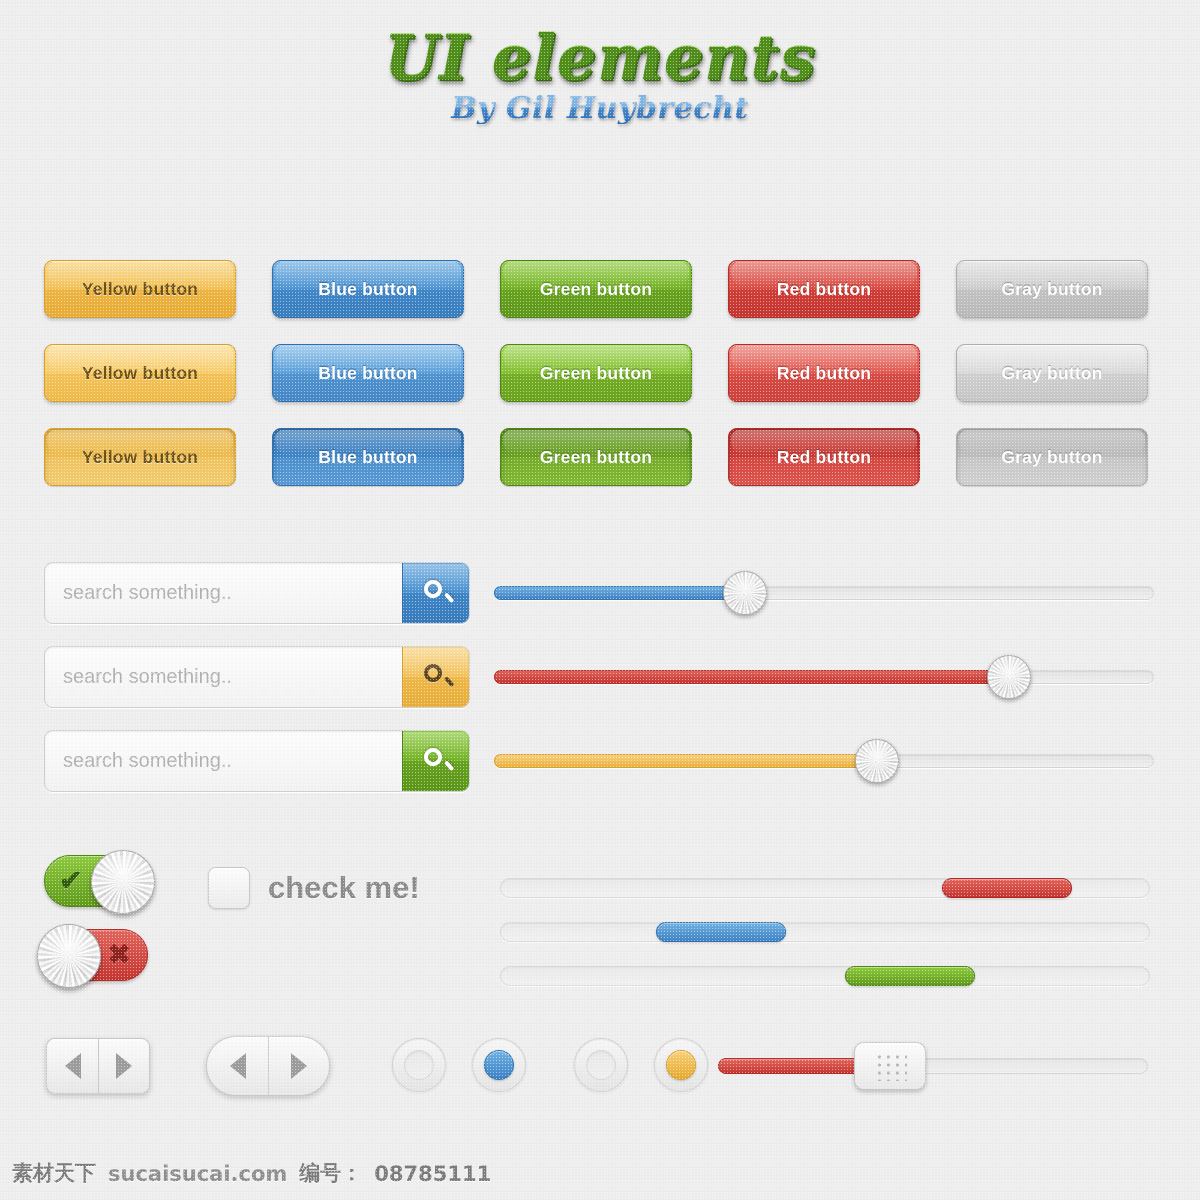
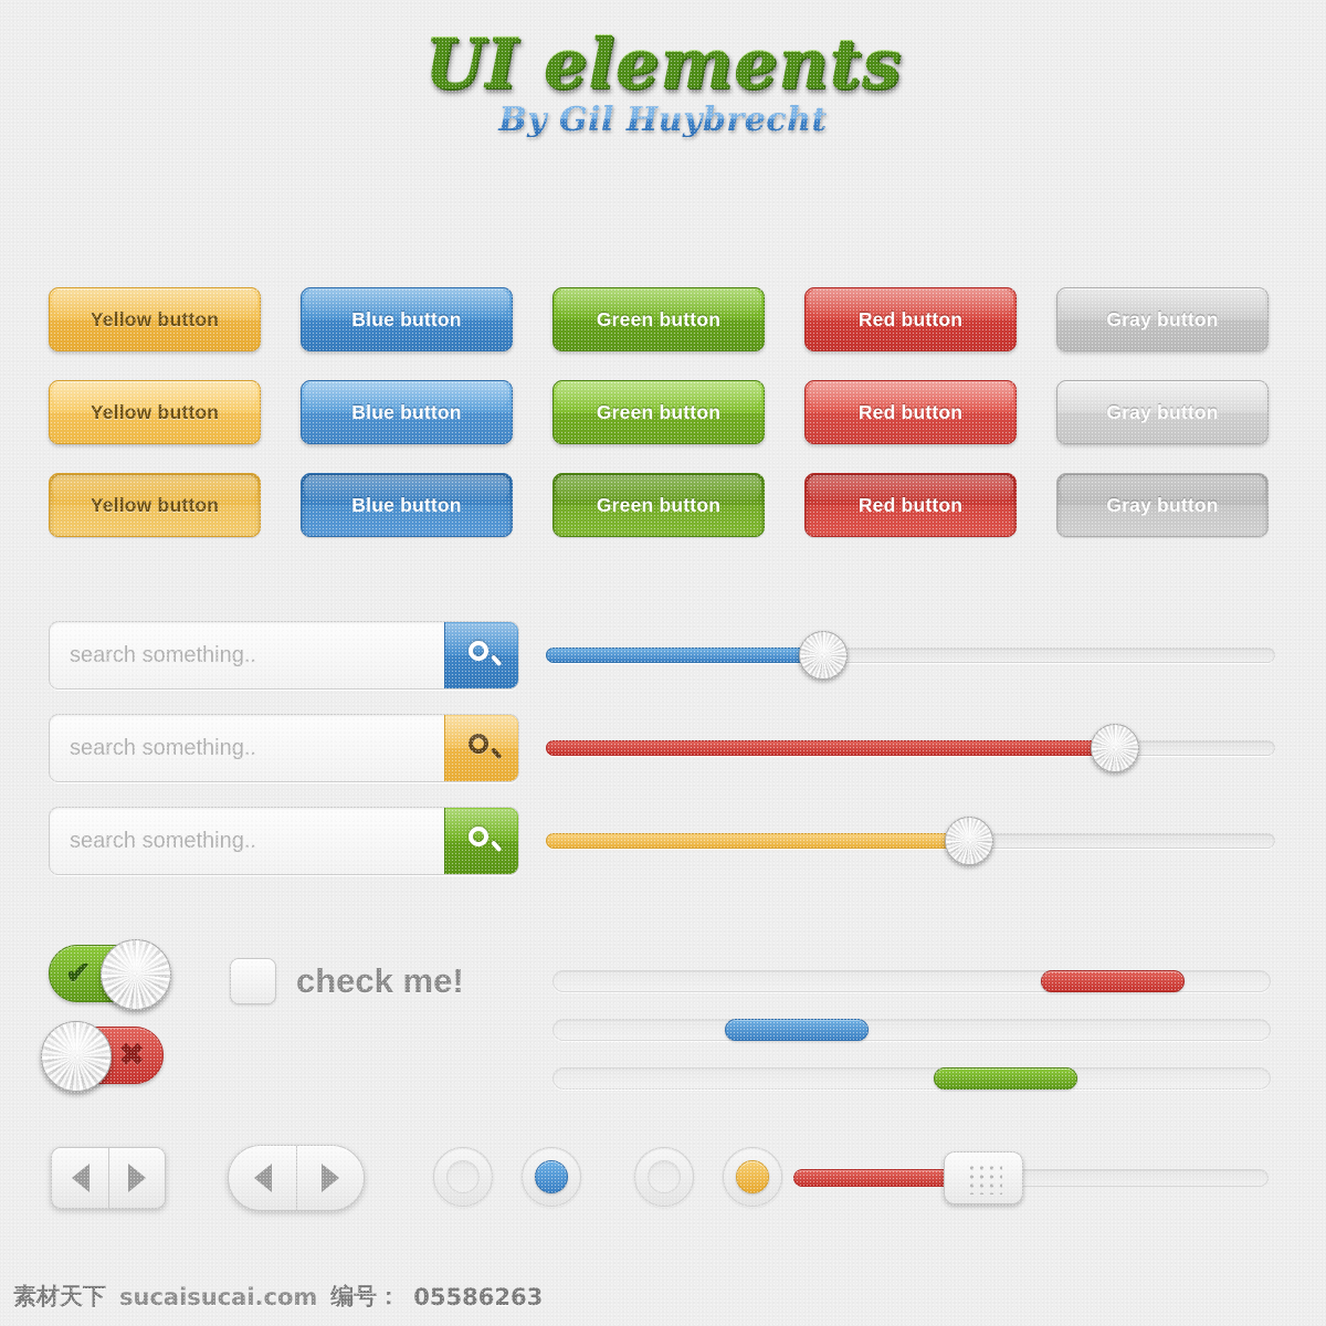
  UI elements
  By Gil Huybrecht
  Yellow button
  Blue button
  Green button
  Red button
  Gray button
  Yellow button
  Blue button
  Green button
  Red button
  Gray button
  Yellow button
  Blue button
  Green button
  Red button
  Gray button
  search something..
  search something..
  search something..
  ✔
  ✖
  check me!
  素材天下
  sucaisucai.com
  编号：
- 08785111
+ 05586263
